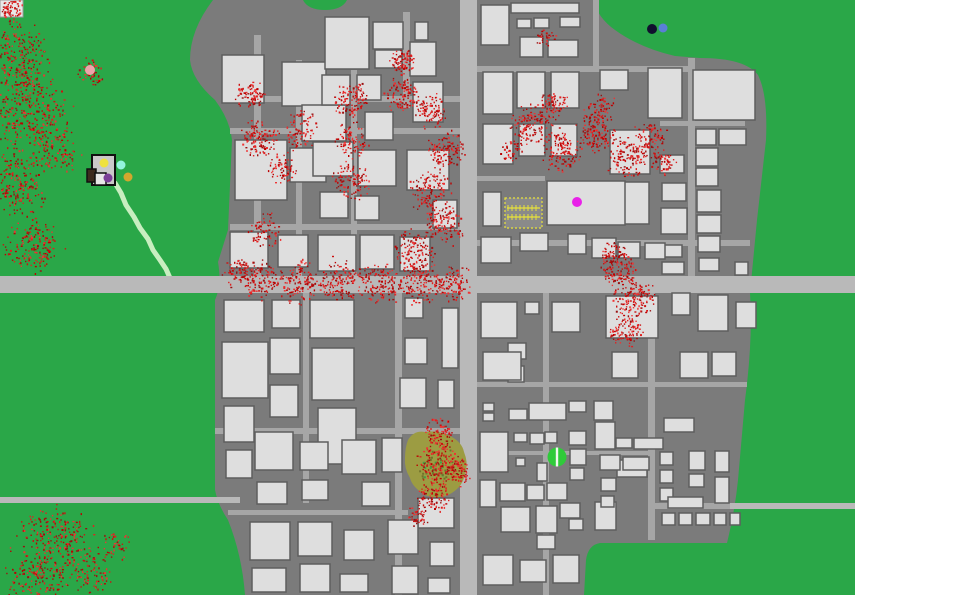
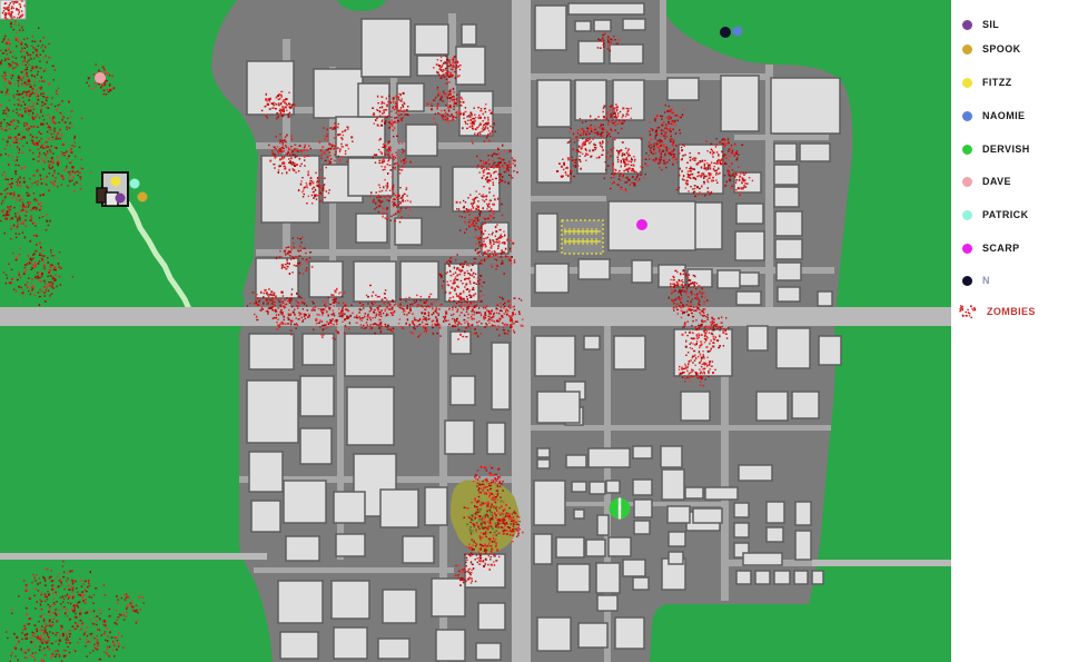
+ SIL
+ SPOOK
+ FITZZ
+ NAOMIE
+ DERVISH
+ DAVE
+ PATRICK
+ SCARP
+ N
+ ZOMBIES
